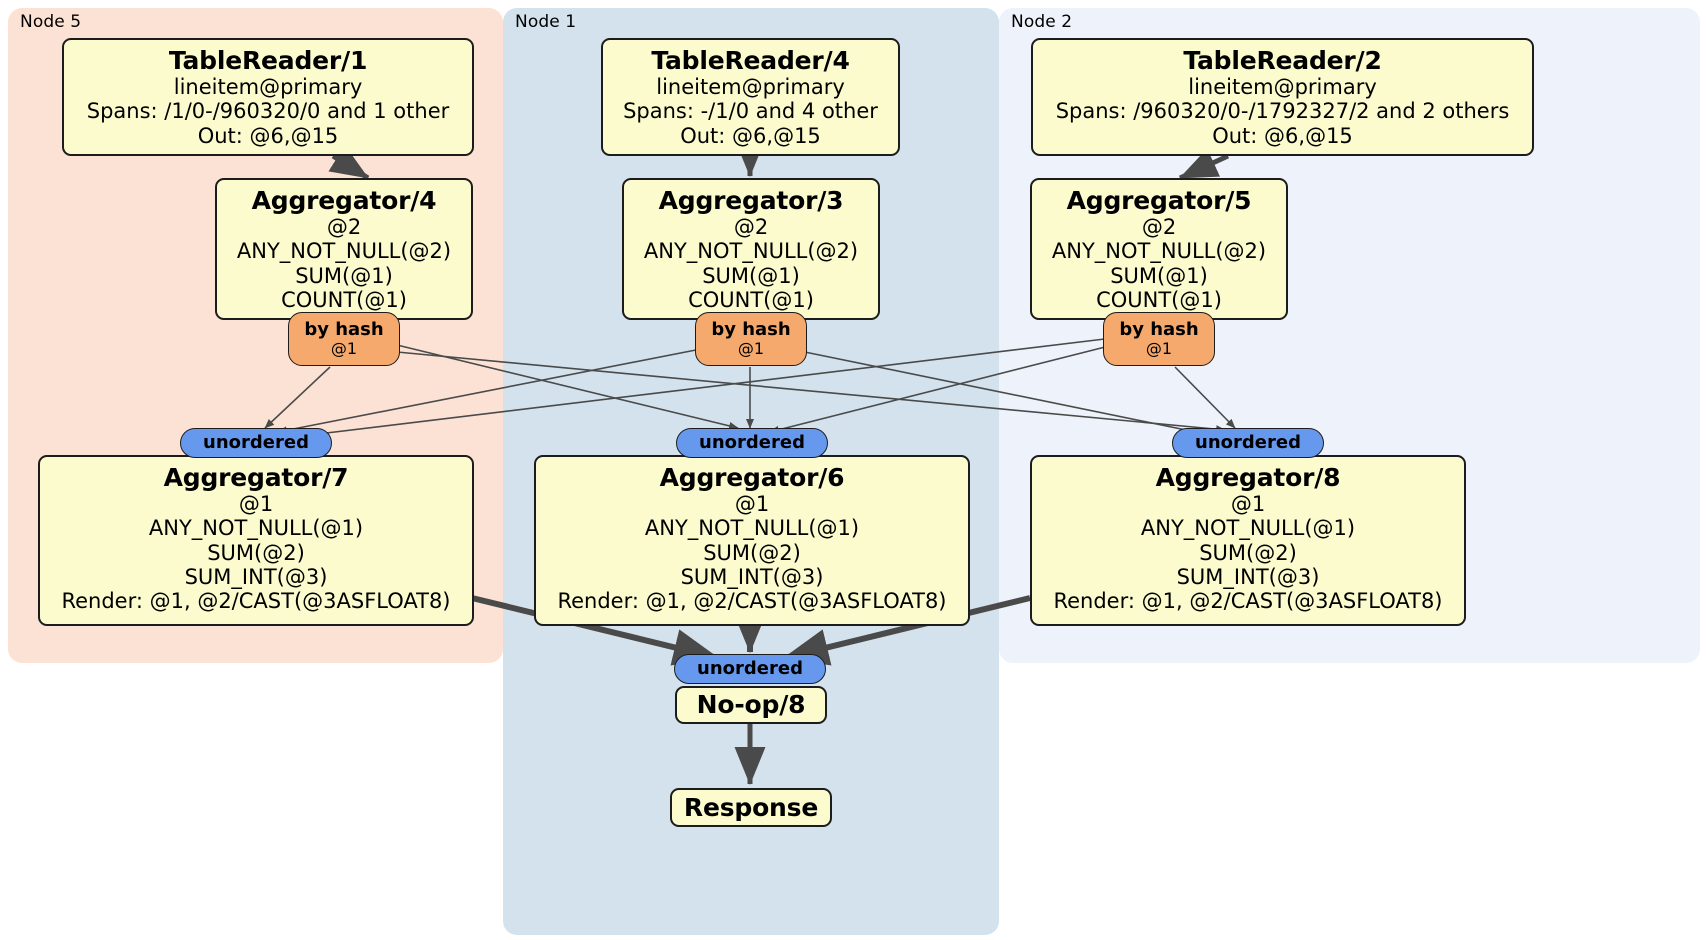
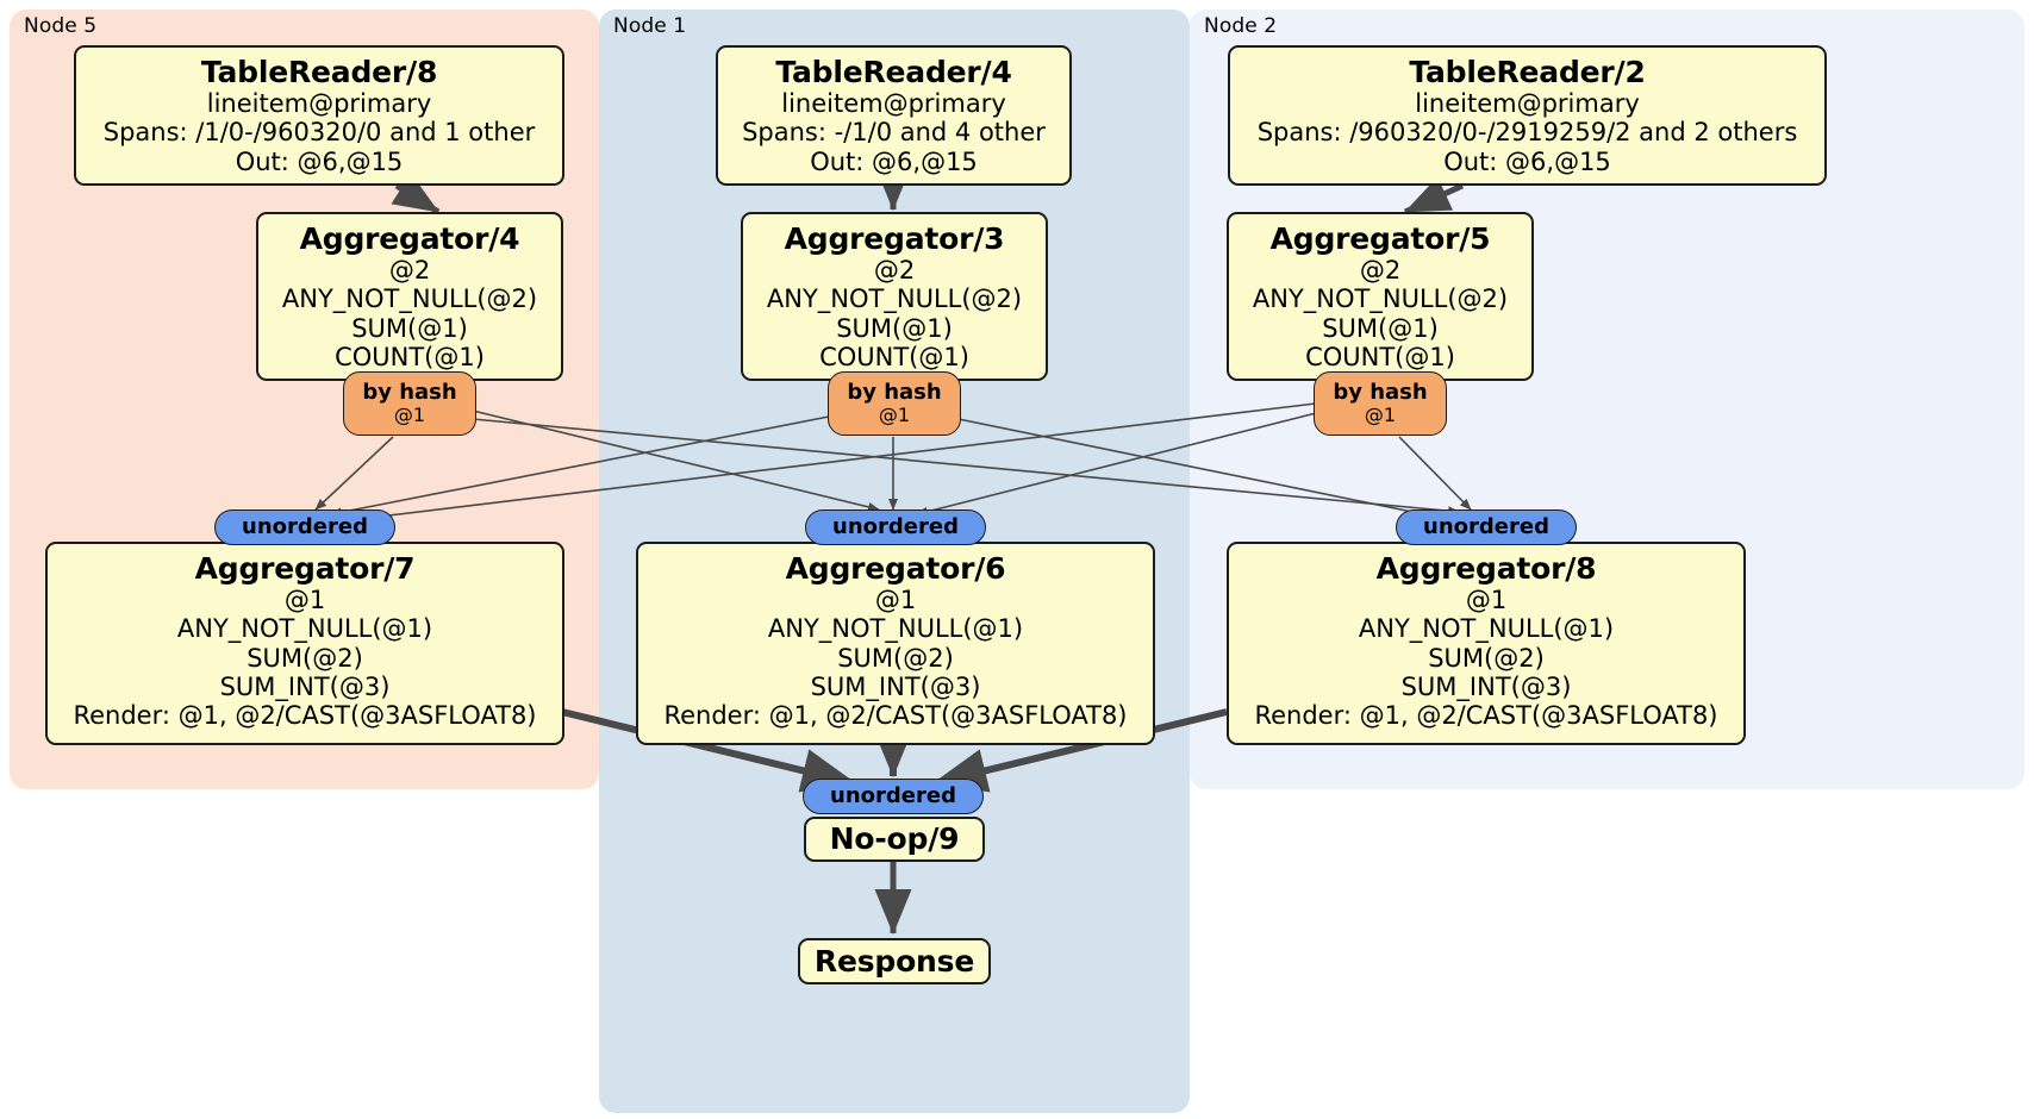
  Node 5
  Node 1
  Node 2
- TableReader/1
+ TableReader/8
  lineitem@primary
  Spans: /1/0-/960320/0 and 1 other
  Out: @6,@15
  TableReader/4
  lineitem@primary
  Spans: -/1/0 and 4 other
  Out: @6,@15
  TableReader/2
  lineitem@primary
- Spans: /960320/0-/1792327/2 and 2 others
+ Spans: /960320/0-/2919259/2 and 2 others
  Out: @6,@15
  Aggregator/4
  @2
  ANY_NOT_NULL(@2)
  SUM(@1)
  COUNT(@1)
  Aggregator/3
  @2
  ANY_NOT_NULL(@2)
  SUM(@1)
  COUNT(@1)
  Aggregator/5
  @2
  ANY_NOT_NULL(@2)
  SUM(@1)
  COUNT(@1)
  by hash
  @1
  by hash
  @1
  by hash
  @1
  unordered
  unordered
  unordered
  Aggregator/7
  @1
  ANY_NOT_NULL(@1)
  SUM(@2)
  SUM_INT(@3)
  Render: @1, @2/CAST(@3ASFLOAT8)
  Aggregator/6
  @1
  ANY_NOT_NULL(@1)
  SUM(@2)
  SUM_INT(@3)
  Render: @1, @2/CAST(@3ASFLOAT8)
  Aggregator/8
  @1
  ANY_NOT_NULL(@1)
  SUM(@2)
  SUM_INT(@3)
  Render: @1, @2/CAST(@3ASFLOAT8)
  unordered
- No-op/8
+ No-op/9
  Response
